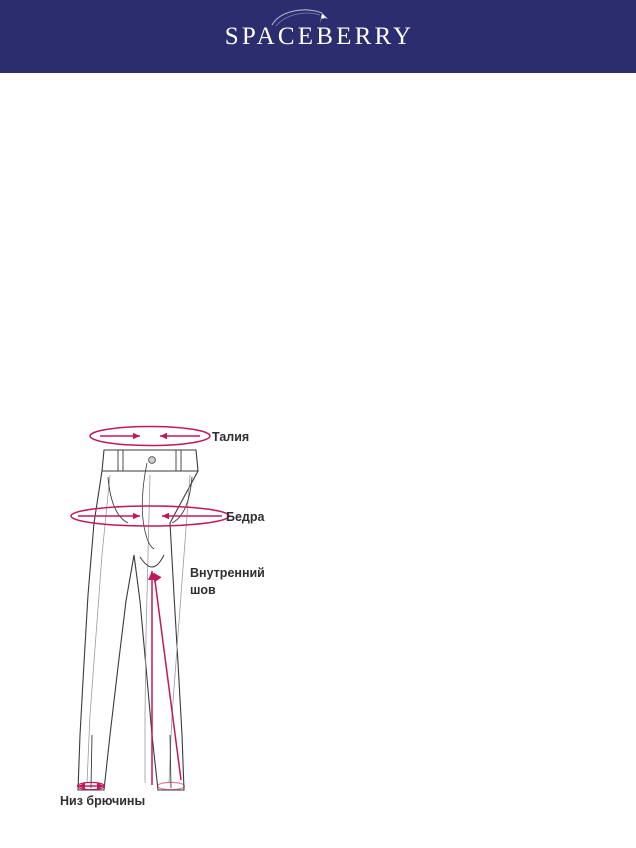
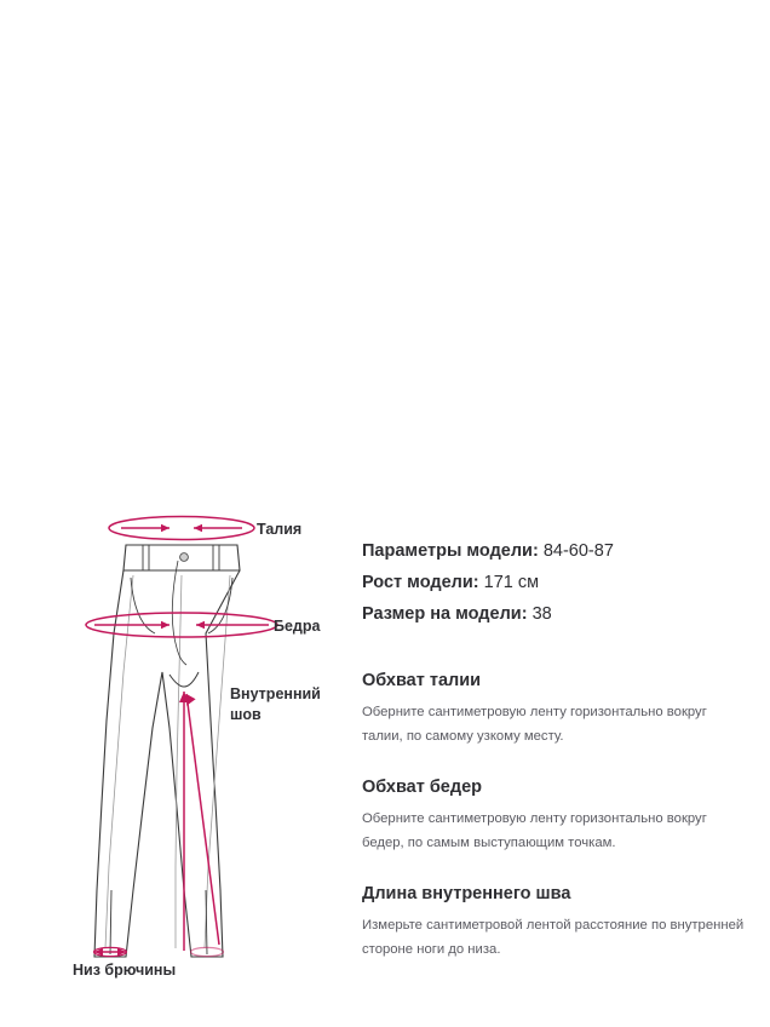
- SPACEBERRY
  Талия
  Бедра
  Внутренний
  шов
  Низ брючины
+ Параметры модели: 84-60-87
+ Рост модели: 171 см
+ Размер на модели: 38
+ Обхват талии
+ Оберните сантиметровую ленту горизонтально вокруг талии, по самому узкому месту.
+ Обхват бедер
+ Оберните сантиметровую ленту горизонтально вокруг бедер, по самым выступающим точкам.
+ Длина внутреннего шва
+ Измерьте сантиметровой лентой расстояние по внутренней стороне ноги до низа.
